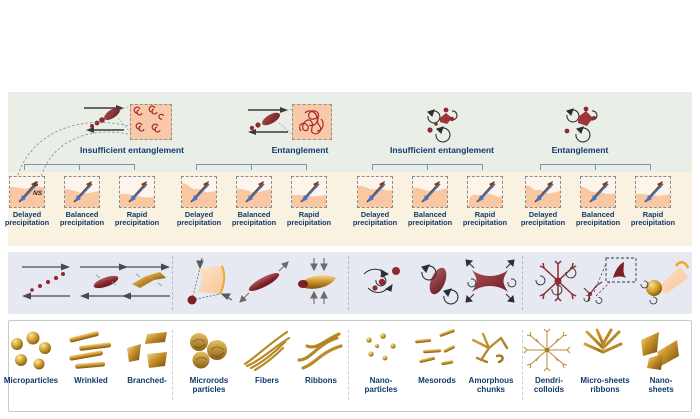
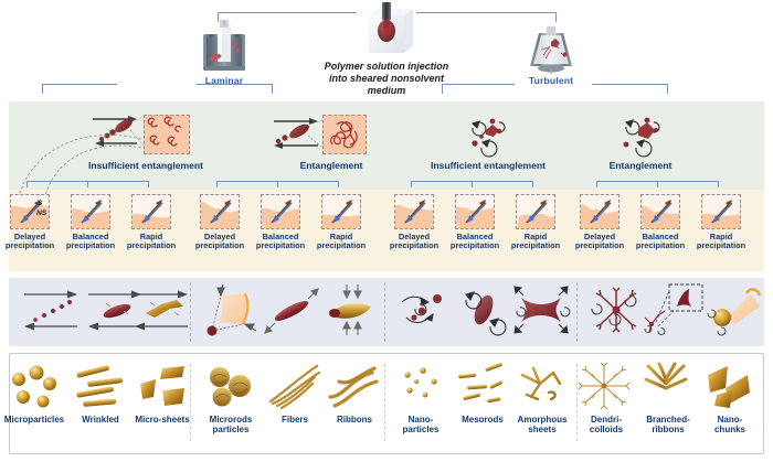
+ Polymer solution injection
+ into sheared nonsolvent
+ medium
+ Laminar
+ Turbulent
  Insufficient entanglement
  Entanglement
  Insufficient entanglement
  Entanglement
  Delayed
  precipitation
  Balanced
  precipitation
  Rapid
  precipitation
  Delayed
  precipitation
  Balanced
  precipitation
  Rapid
  precipitation
  Delayed
  precipitation
  Balanced
  precipitation
  Rapid
  precipitation
  Delayed
  precipitation
  Balanced
  precipitation
  Rapid
  precipitation
  Microparticles
  Wrinkled
- Branched-
+ Micro-sheets
  Microrods
  particles
  Fibers
  Ribbons
  Nano-
  particles
  Mesorods
  Amorphous
- chunks
+ sheets
  Dendri-
  colloids
- Micro-sheets
+ Branched-
  ribbons
  Nano-
- sheets
+ chunks
